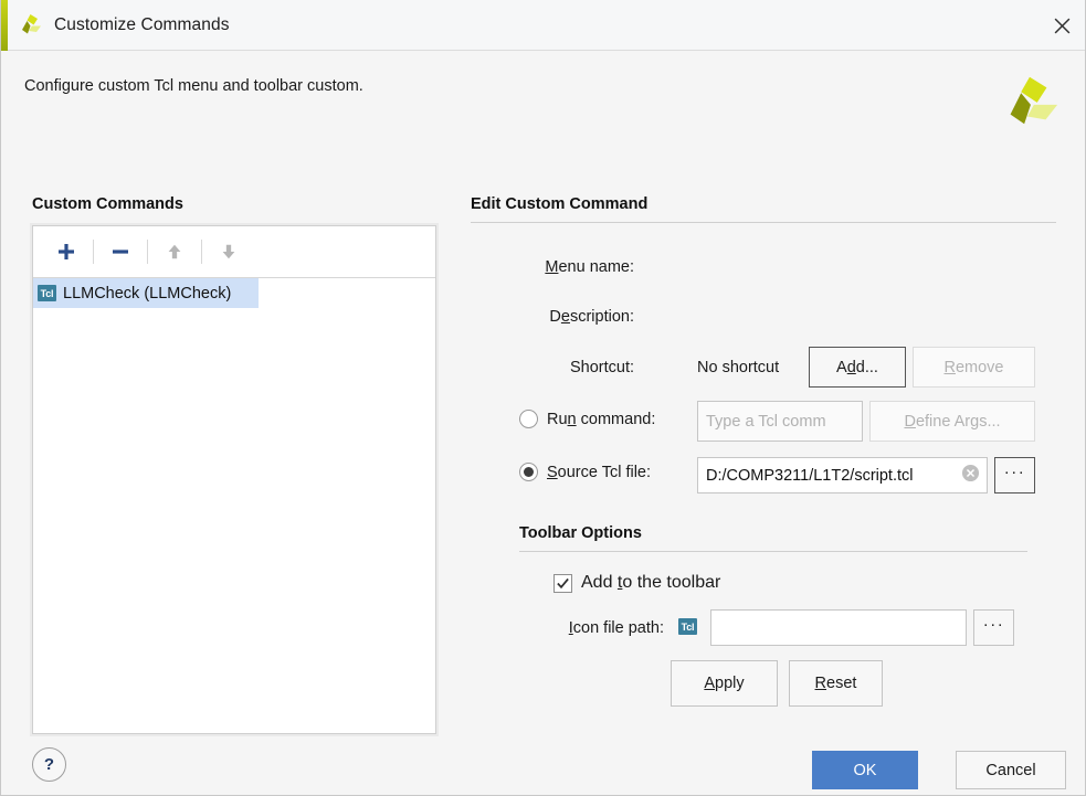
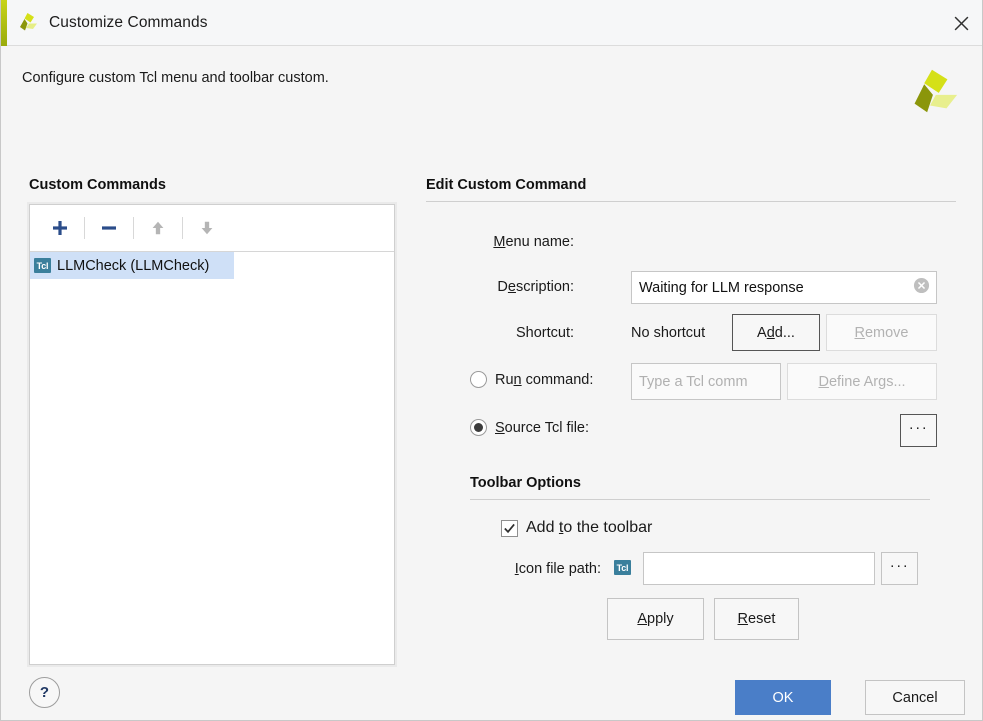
  Customize Commands
  Configure custom Tcl menu and toolbar custom.
  Custom Commands
  Tcl
  LLMCheck (LLMCheck)
  Edit Custom Command
  Menu name:
  Description:
+ Waiting for LLM response
  Shortcut:
  No shortcut
  A
  d
  d...
  R
  emove
  Run command:
  Type a Tcl comm
  D
  efine Args...
  Source Tcl file:
- D:/COMP3211/L1T2/script.tcl
  ···
  Toolbar Options
  Add to the toolbar
  Icon file path:
  Tcl
  ···
  A
  pply
  R
  eset
  ?
  OK
  Cancel
